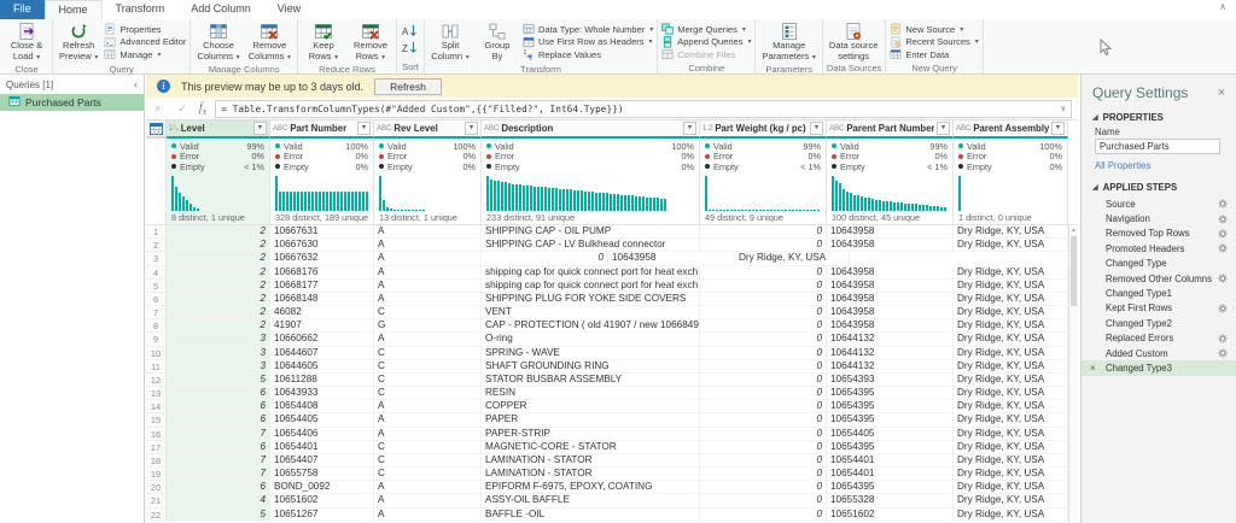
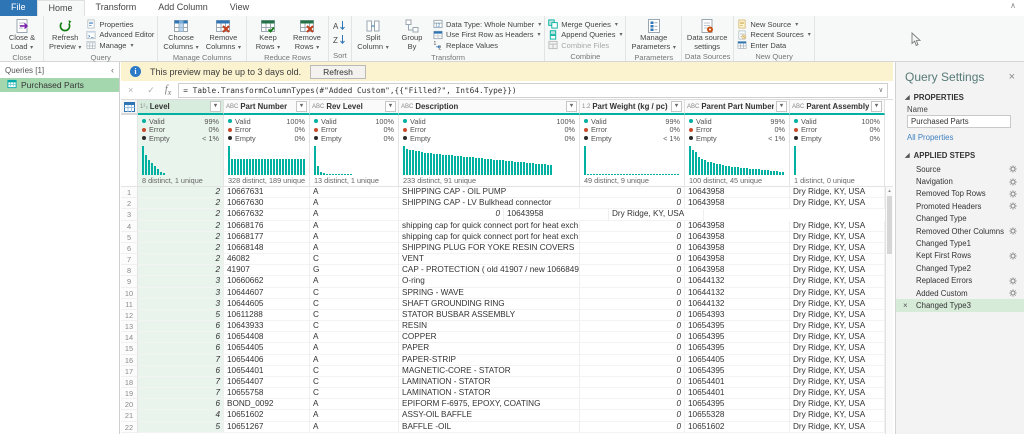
  File
  Home
  Transform
  Add Column
  View
  ∧
  Close &
  Load
  Close
  Refresh
  Preview
  Properties
  Advanced Editor
  Manage
  Query
  Choose
  Columns
  Remove
  Columns
  Manage Columns
  Keep
  Rows
  Remove
  Rows
  Reduce Rows
  A
  Z
  Sort
  Split
  Column
  Group
  By
  Data Type: Whole Number
  Use First Row as Headers
  Replace Values
  Transform
  Merge Queries
  Append Queries
  Combine Files
  Combine
  Manage
  Parameters
  Parameters
  Data source
  settings
  Data Sources
  New Source
  Recent Sources
  Enter Data
  New Query
  Queries [1]
  ‹
  Purchased Parts
  i
  This preview may be up to 3 days old.
  Refresh
  ×
  ✓
  fx
  = Table.TransformColumnTypes(#"Added Custom",{{"Filled?", Int64.Type}})
  ∨
  Level
  Part Number
  Rev Level
  Description
  Part Weight (kg / pc)
  Parent Part Number
  Valid
  99%
  Error
  0%
  Empty
  < 1%
  8 distinct, 1 unique
  Valid
  100%
  Error
  0%
  Empty
  0%
  328 distinct, 189 unique
  Valid
  100%
  Error
  0%
  Empty
  0%
  13 distinct, 1 unique
  Valid
  100%
  Error
  0%
  Empty
  0%
  233 distinct, 91 unique
  Valid
  99%
  Error
  0%
  Empty
  < 1%
  49 distinct, 9 unique
  Valid
  99%
  Error
  0%
  Empty
  < 1%
  100 distinct, 45 unique
  Valid
  100%
  Error
  0%
  Empty
  0%
  1 distinct, 0 unique
  1
  2
  10667631
  A
  SHIPPING CAP - OIL PUMP
  0
  10643958
  Dry Ridge, KY, USA
  2
  2
  10667630
  A
  SHIPPING CAP - LV Bulkhead connector
  0
  10643958
  Dry Ridge, KY, USA
  3
  2
  10667632
  A
  0
  10643958
  Dry Ridge, KY, USA
  4
  2
  10668176
  A
  shipping cap for quick connect port for heat exch
  0
  10643958
  Dry Ridge, KY, USA
  5
  2
  10668177
  A
  shipping cap for quick connect port for heat exch
  0
  10643958
  Dry Ridge, KY, USA
  6
  2
  10668148
  A
- SHIPPING PLUG FOR YOKE SIDE COVERS
+ SHIPPING PLUG FOR YOKE RESIN COVERS
  0
  10643958
  Dry Ridge, KY, USA
  7
  2
  46082
  C
  VENT
  0
  10643958
  Dry Ridge, KY, USA
  8
  2
  41907
  G
  CAP - PROTECTION ( old 41907 / new 1066849
  0
  10643958
  Dry Ridge, KY, USA
  9
  3
  10660662
  A
  O-ring
  0
  10644132
  Dry Ridge, KY, USA
  10
  3
  10644607
  C
  SPRING - WAVE
  0
  10644132
  Dry Ridge, KY, USA
  11
  3
  10644605
  C
  SHAFT GROUNDING RING
  0
  10644132
  Dry Ridge, KY, USA
  12
  5
  10611288
  C
  STATOR BUSBAR ASSEMBLY
  0
  10654393
  Dry Ridge, KY, USA
  13
  6
  10643933
  C
  RESIN
  0
  10654395
  Dry Ridge, KY, USA
  14
  6
  10654408
  A
  COPPER
  0
  10654395
  Dry Ridge, KY, USA
  15
  6
  10654405
  A
  PAPER
  0
  10654395
  Dry Ridge, KY, USA
  16
  7
  10654406
  A
  PAPER-STRIP
  0
  10654405
  Dry Ridge, KY, USA
  17
  6
  10654401
  C
  MAGNETIC-CORE - STATOR
  0
  10654395
  Dry Ridge, KY, USA
  18
  7
  10654407
  C
  LAMINATION - STATOR
  0
  10654401
  Dry Ridge, KY, USA
  19
  7
  10655758
  C
  LAMINATION - STATOR
  0
  10654401
  Dry Ridge, KY, USA
  20
  6
  BOND_0092
  A
  EPIFORM F-6975, EPOXY, COATING
  0
  10654395
  Dry Ridge, KY, USA
  21
  4
  10651602
  A
  ASSY-OIL BAFFLE
  0
  10655328
  Dry Ridge, KY, USA
  22
  5
  10651267
  A
  BAFFLE -OIL
  0
  10651602
  Dry Ridge, KY, USA
  Query Settings
  ×
  PROPERTIES
  Name
  Purchased Parts
  All Properties
  APPLIED STEPS
  Source
  Navigation
  Removed Top Rows
  Promoted Headers
  Changed Type
  Removed Other Columns
  Changed Type1
  Kept First Rows
  Changed Type2
  Replaced Errors
  Added Custom
  ×
  Changed Type3
